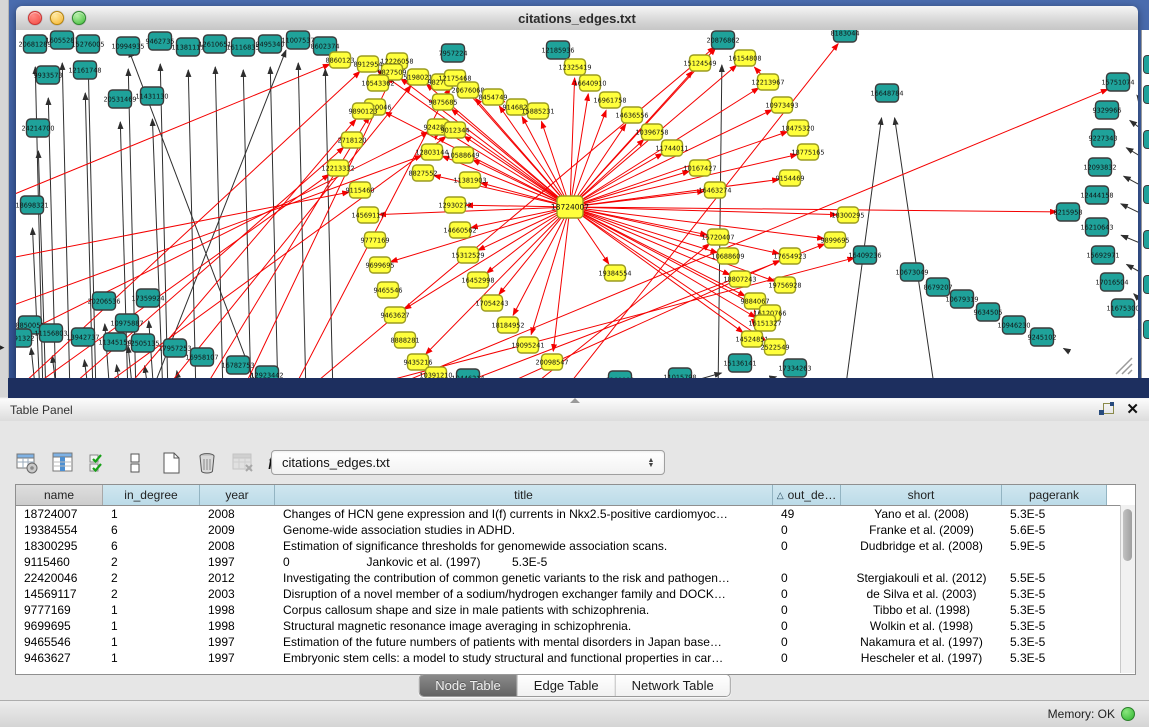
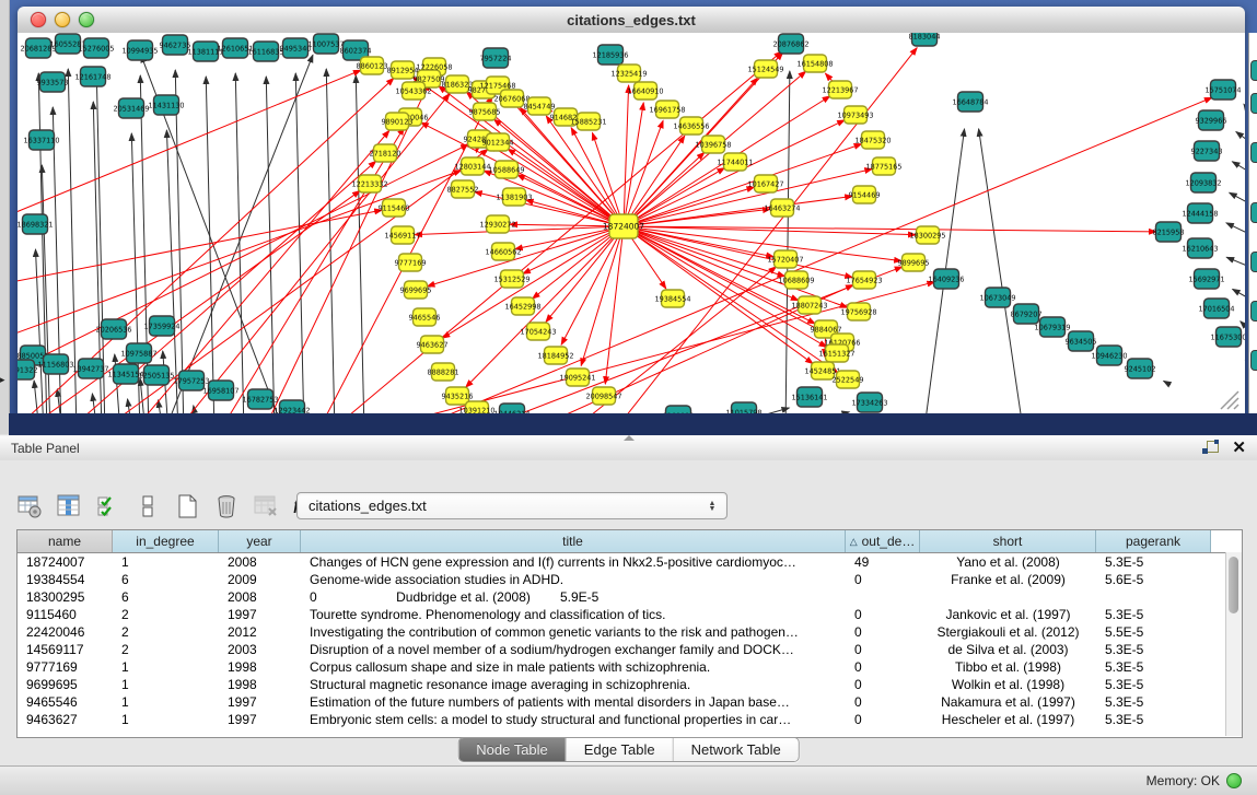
  ▸
  citations_edges.txt
  20681289
  1605528
  15276005
  10994935
  9462735
  11381111
  12610651
  16116835
  9495340
  11007537
  8602374
  9933573
  12161748
  20531469
- 24214700
+ 16337110
  11431130
  18698321
  7957224
  12185936
  20876862
  8183044
  16648784
  20206536
  17359924
  10975887
  885005
  11156803
  91322
  13942737
  11345154
  12505135
  17957253
  16958107
  16782753
  12923442
  15136141
  17334263
  10673049
  8679207
  10679319
  9634505
  10946230
  9245102
  16409236
  15751074
  9329966
  9227343
  12093832
  12444158
  8215958
  16210643
  15692971
  17016504
  11675300
  8860123
  8912954
  12226058
  9827509
  10543362
- 5198021
+ 8186323
  12175468
  20676068
  9890123
  9875685
  8454749
  914682
  15885231
  92428
  12803144
  2718120
  12213332
  8827552
  9115460
  14569117
  9777169
  9699695
  9465546
  9463627
  8888281
  9435216
  10391210
  9012344
  10588649
  11381903
  12930272
  14660562
  15312529
  16452998
  17054243
  18184952
  19095241
  20098547
  12325419
  16640910
  16961758
  14636556
  10396758
  11744011
  15124549
  16154808
  12213967
  10973493
  18475320
  18775165
  9154469
  10167427
  16463274
  15720407
  10688609
  18807243
  17654923
  19756928
  9884067
  16120766
  16151327
  1452485
  2522549
  19384554
  9899695
  18300295
  18724007
  Table Panel
  ✕
  citations_edges.txt
  name
  in_degree
  year
  title
  △
  out_de…
  short
  pagerank
  18724007
  1
  2008
  Changes of HCN gene expression and I(f) currents in Nkx2.5-positive cardiomyoc…
  49
  Yano et al. (2008)
  5.3E-5
  19384554
  6
  2009
  Genome-wide association studies in ADHD.
  0
  Franke et al. (2009)
  5.6E-5
  18300295
  6
  2008
- Estimation of significance thresholds for genomewide association scans.
  0
  Dudbridge et al. (2008)
  5.9E-5
  9115460
  2
  1997
+ Tourette syndrome. Phenomenology and classification of tics.
  0
  Jankovic et al. (1997)
  5.3E-5
  22420046
  2
  2012
  Investigating the contribution of common genetic variants to the risk and pathogen…
  0
  Stergiakouli et al. (2012)
  5.5E-5
  14569117
  2
  2003
  Disruption of a novel member of a sodium/hydrogen exchanger family and DOCK…
  0
  de Silva et al. (2003)
  5.3E-5
  9777169
  1
  1998
  Corpus callosum shape and size in male patients with schizophrenia.
  0
  Tibbo et al. (1998)
  5.3E-5
  9699695
  1
  1998
  Structural magnetic resonance image averaging in schizophrenia.
  0
  Wolkin et al. (1998)
  5.3E-5
  9465546
  1
  1997
  Estimation of the future numbers of patients with mental disorders in Japan base…
  0
  Nakamura et al. (1997)
  5.3E-5
  9463627
  1
  1997
  Embryonic stem cells: a model to study structural and functional properties in car…
  0
  Hescheler et al. (1997)
  5.3E-5
  Node Table
  Edge Table
  Network Table
  Memory: OK
